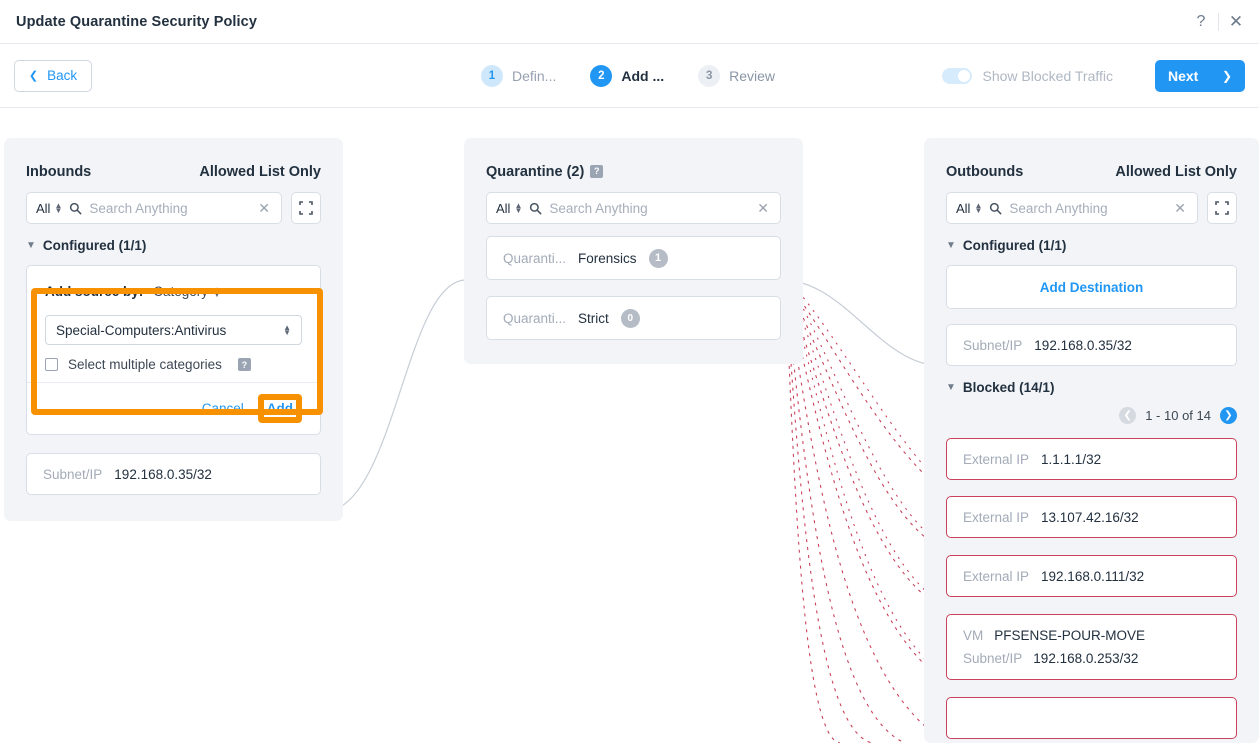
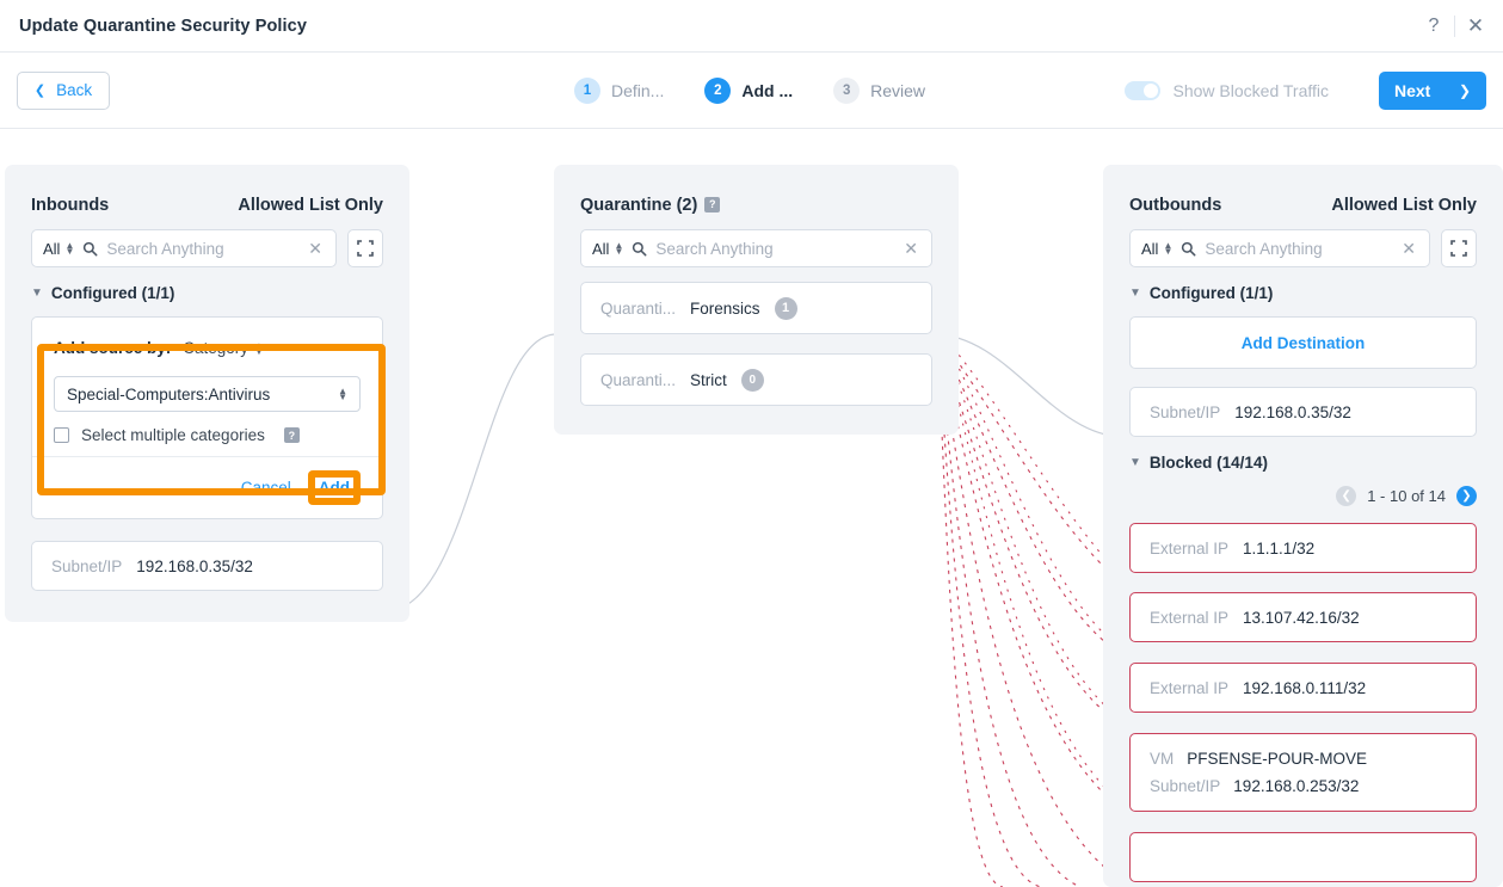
  Update Quarantine Security Policy
  ?
  ✕
  ❮
  Back
  1
  Defin...
  2
  Add ...
  3
  Review
  Show Blocked Traffic
  Next
  ❯
  Inbounds
  Allowed List Only
  All
  ▲
  ▼
  Search Anything
  ✕
  ▼
  Configured (1/1)
  Add source by:
  Category
  ▲
  ▼
  Special-Computers:Antivirus
  ▲
  ▼
  Select multiple categories
  ?
  Cancel
  Add
  Subnet/IP
  192.168.0.35/32
  Quarantine (2) ?
  All
  ▲
  ▼
  Search Anything
  ✕
  Quaranti...
  Forensics
  1
  Quaranti...
  Strict
  0
  Outbounds
  Allowed List Only
  All
  ▲
  ▼
  Search Anything
  ✕
  ▼
  Configured (1/1)
  Add Destination
  Subnet/IP
  192.168.0.35/32
  ▼
- Blocked (14/1)
+ Blocked (14/14)
  ❮
  1 - 10 of 14
  ❯
  External IP
  1.1.1.1/32
  External IP
  13.107.42.16/32
  External IP
  192.168.0.111/32
  VM
  PFSENSE-POUR-MOVE
  Subnet/IP
  192.168.0.253/32
